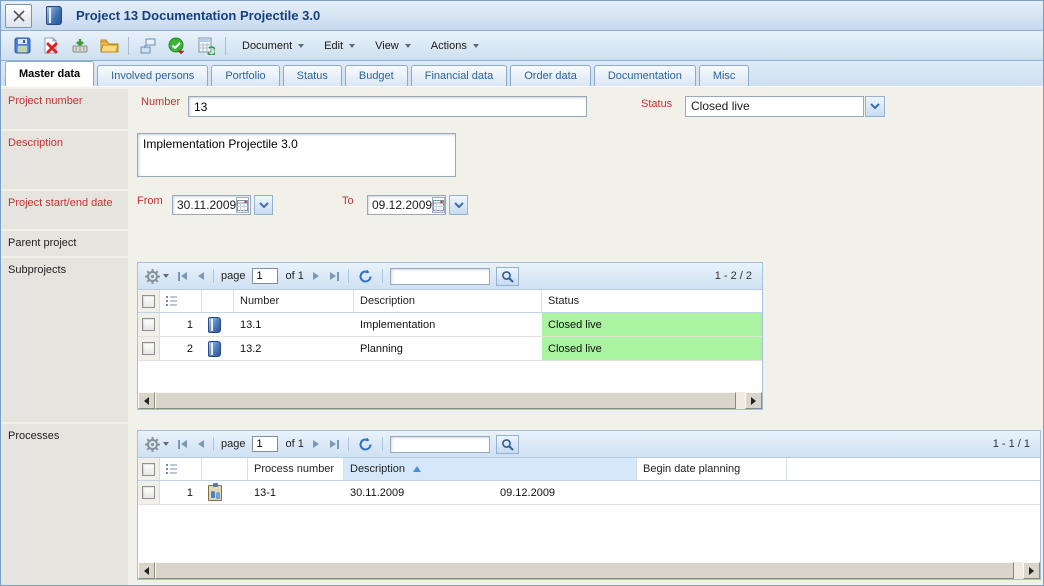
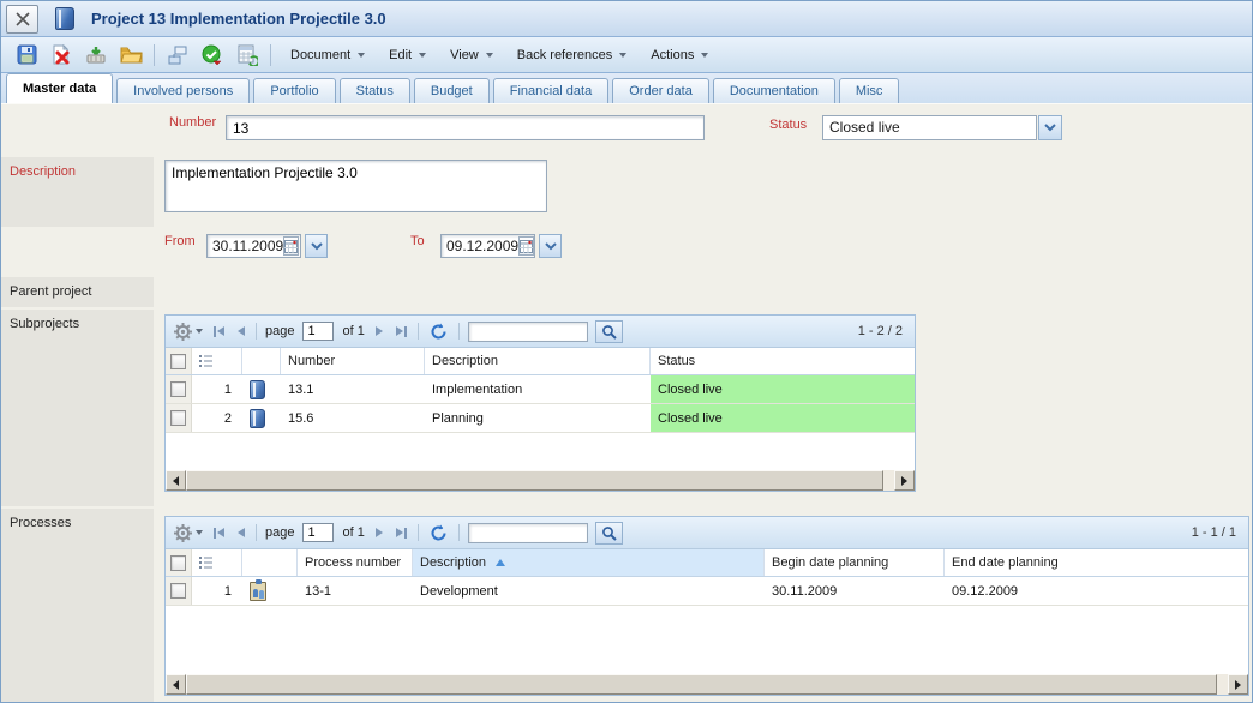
- Project 13 Documentation Projectile 3.0
+ Project 13 Implementation Projectile 3.0
  Document
  Edit
  View
+ Back references
  Actions
  Master data
  Involved persons
  Portfolio
  Status
  Budget
  Financial data
  Order data
  Documentation
  Misc
- Project number
  Description
- Project start/end date
  Parent project
  Subprojects
  Processes
  Number
  13
  Status
  Closed live
  Implementation Projectile 3.0
  From
  30.11.2009
  To
  09.12.2009
  page
  1
  of 1
  1 - 2 / 2
  Number
  Description
  Status
  1
  13.1
  Implementation
  Closed live
  2
- 13.2
+ 15.6
  Planning
  Closed live
  page
  1
  of 1
  1 - 1 / 1
  Process number
  Description
  Begin date planning
+ End date planning
  1
  13-1
+ Development
  30.11.2009
  09.12.2009
